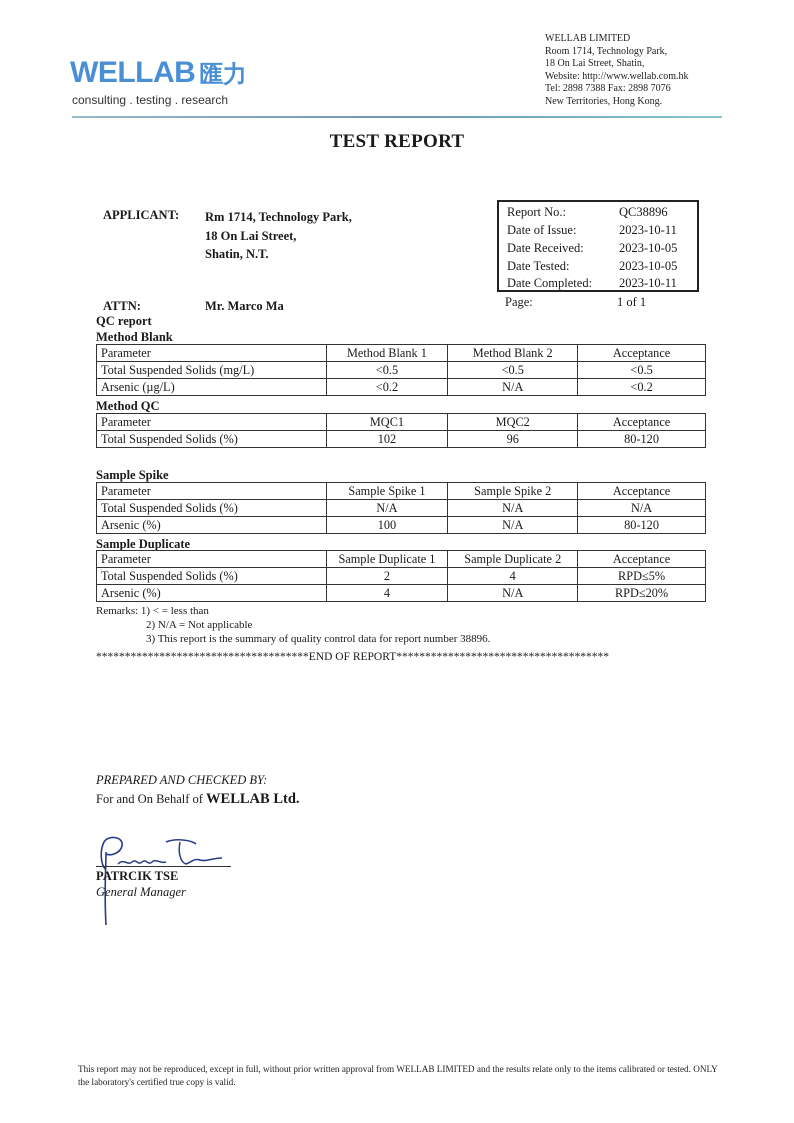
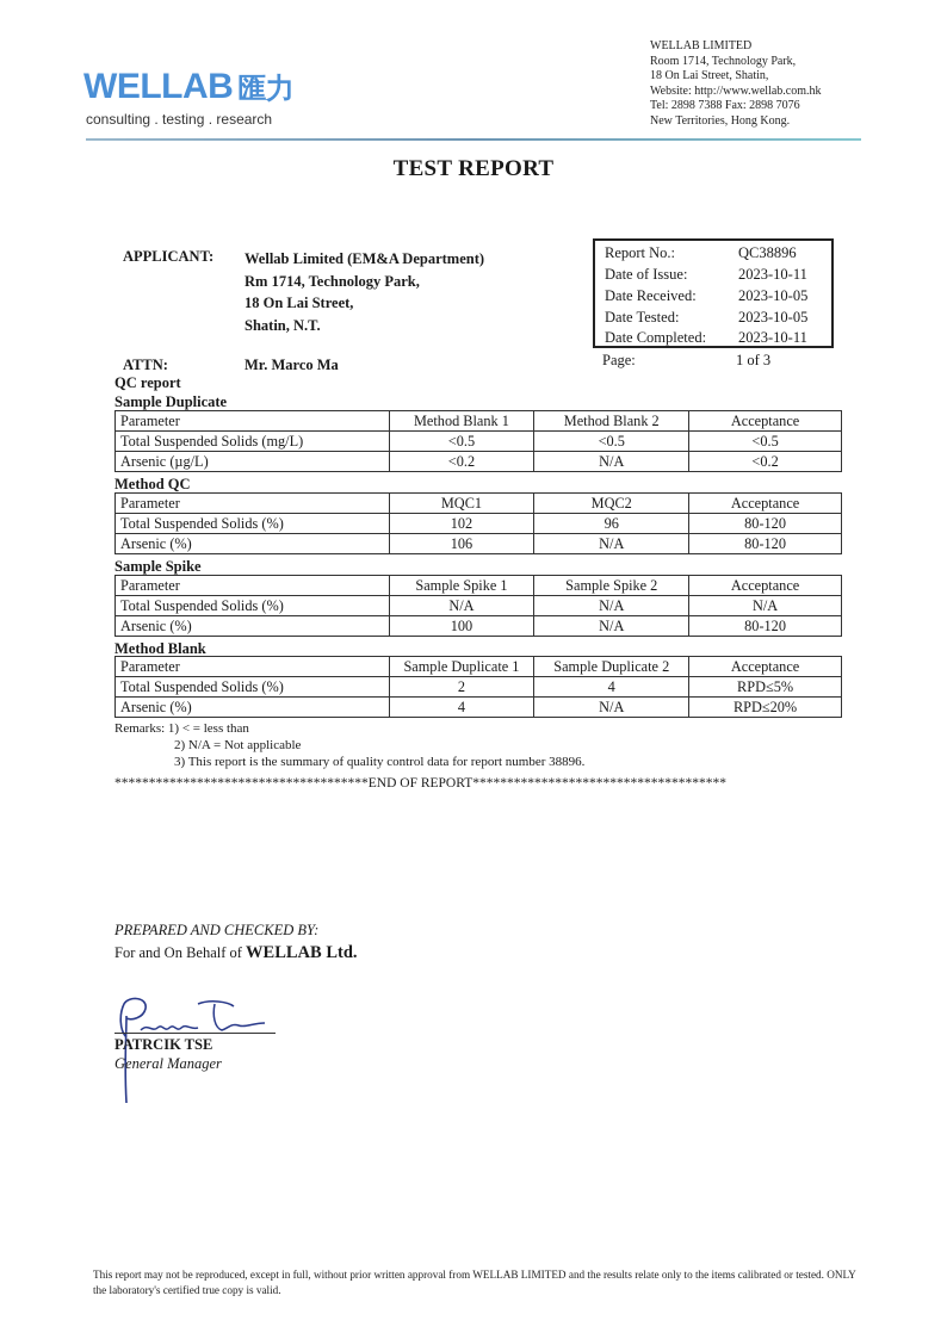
  WELLAB 匯力
  consulting . testing . research
  WELLAB LIMITED
  Room 1714, Technology Park,
  18 On Lai Street, Shatin,
  Website: http://www.wellab.com.hk
  Tel: 2898 7388 Fax: 2898 7076
  New Territories, Hong Kong.
  TEST REPORT
  APPLICANT:
+ Wellab Limited (EM&A Department)
  Rm 1714, Technology Park,
  18 On Lai Street,
  Shatin, N.T.
  ATTN:
  Mr. Marco Ma
  Report No.:
  QC38896
  Date of Issue:
  2023-10-11
  Date Received:
  2023-10-05
  Date Tested:
  2023-10-05
  Date Completed:
  2023-10-11
  Page:
- 1 of 1
+ 1 of 3
  QC report
- Method Blank
+ Sample Duplicate
  Parameter	Method Blank 1	Method Blank 2	Acceptance
  Total Suspended Solids (mg/L)	<0.5	<0.5	<0.5
  Arsenic (µg/L)	<0.2	N/A	<0.2
  Method QC
  Parameter	MQC1	MQC2	Acceptance
  Total Suspended Solids (%)	102	96	80-120
+ Arsenic (%)	106	N/A	80-120
  Sample Spike
  Parameter	Sample Spike 1	Sample Spike 2	Acceptance
  Total Suspended Solids (%)	N/A	N/A	N/A
  Arsenic (%)	100	N/A	80-120
- Sample Duplicate
+ Method Blank
  Parameter	Sample Duplicate 1	Sample Duplicate 2	Acceptance
  Total Suspended Solids (%)	2	4	RPD≤5%
  Arsenic (%)	4	N/A	RPD≤20%
  Remarks: 1) < = less than
  2) N/A = Not applicable
  3) This report is the summary of quality control data for report number 38896.
  *************************************END OF REPORT*************************************
  PREPARED AND CHECKED BY:
  For and On Behalf of WELLAB Ltd.
  PATRCIK TSE
  General Manager
  This report may not be reproduced, except in full, without prior written approval from WELLAB LIMITED and the results relate only to the items calibrated or tested. ONLY the laboratory's certified true copy is valid.
